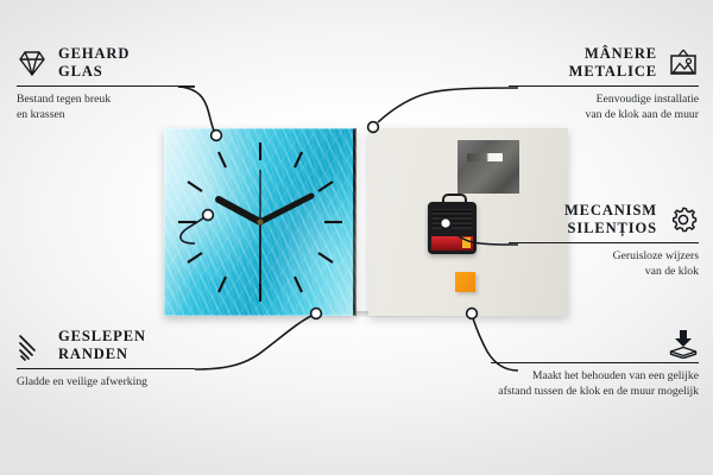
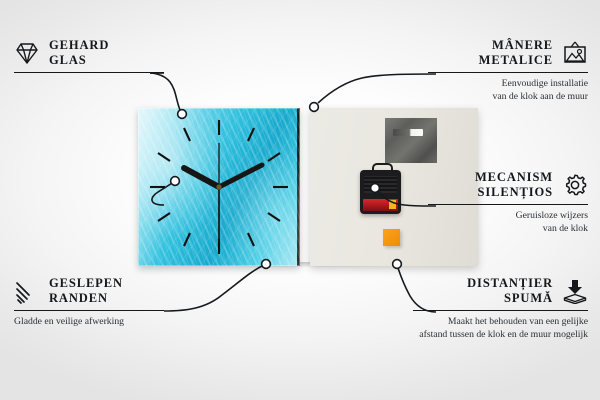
  GEHARD
  GLAS
- Bestand tegen breuk
- en krassen
  GESLEPEN
  RANDEN
  Gladde en veilige afwerking
  MÂNERE
  METALICE
  Eenvoudige installatie
  van de klok aan de muur
  MECANISM
  SILENȚIOS
  Geruisloze wijzers
  van de klok
+ DISTANȚIER
+ SPUMĂ
  Maakt het behouden van een gelijke
  afstand tussen de klok en de muur mogelijk
